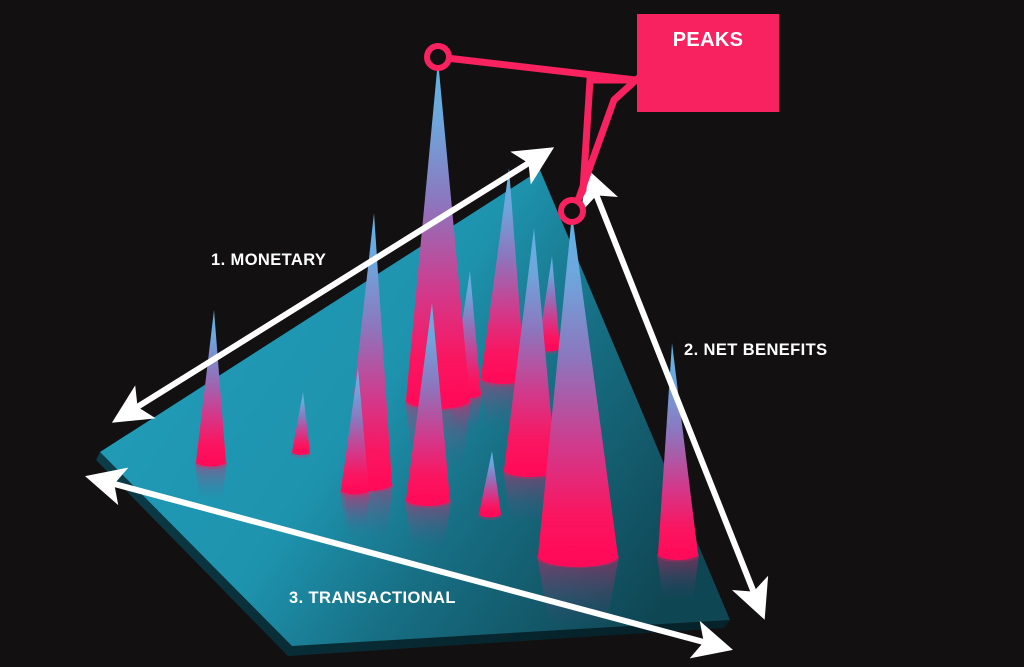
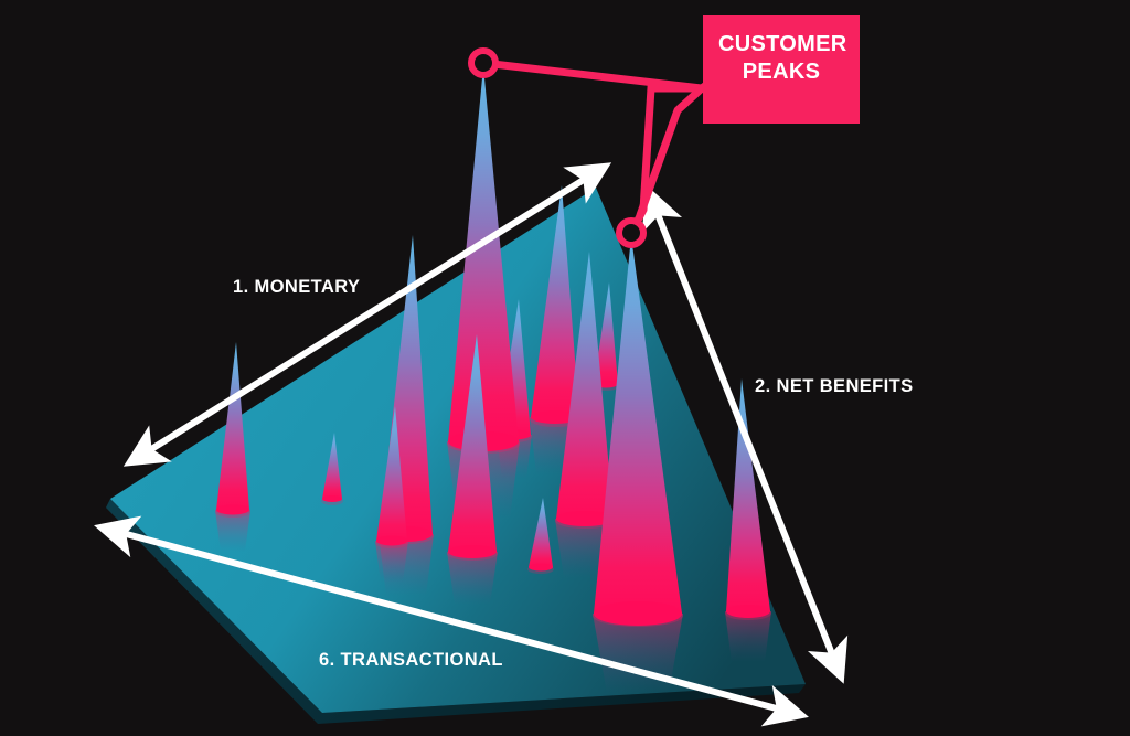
  1. MONETARY
  2. NET BENEFITS
- 3. TRANSACTIONAL
+ 6. TRANSACTIONAL
+ CUSTOMER
  PEAKS
